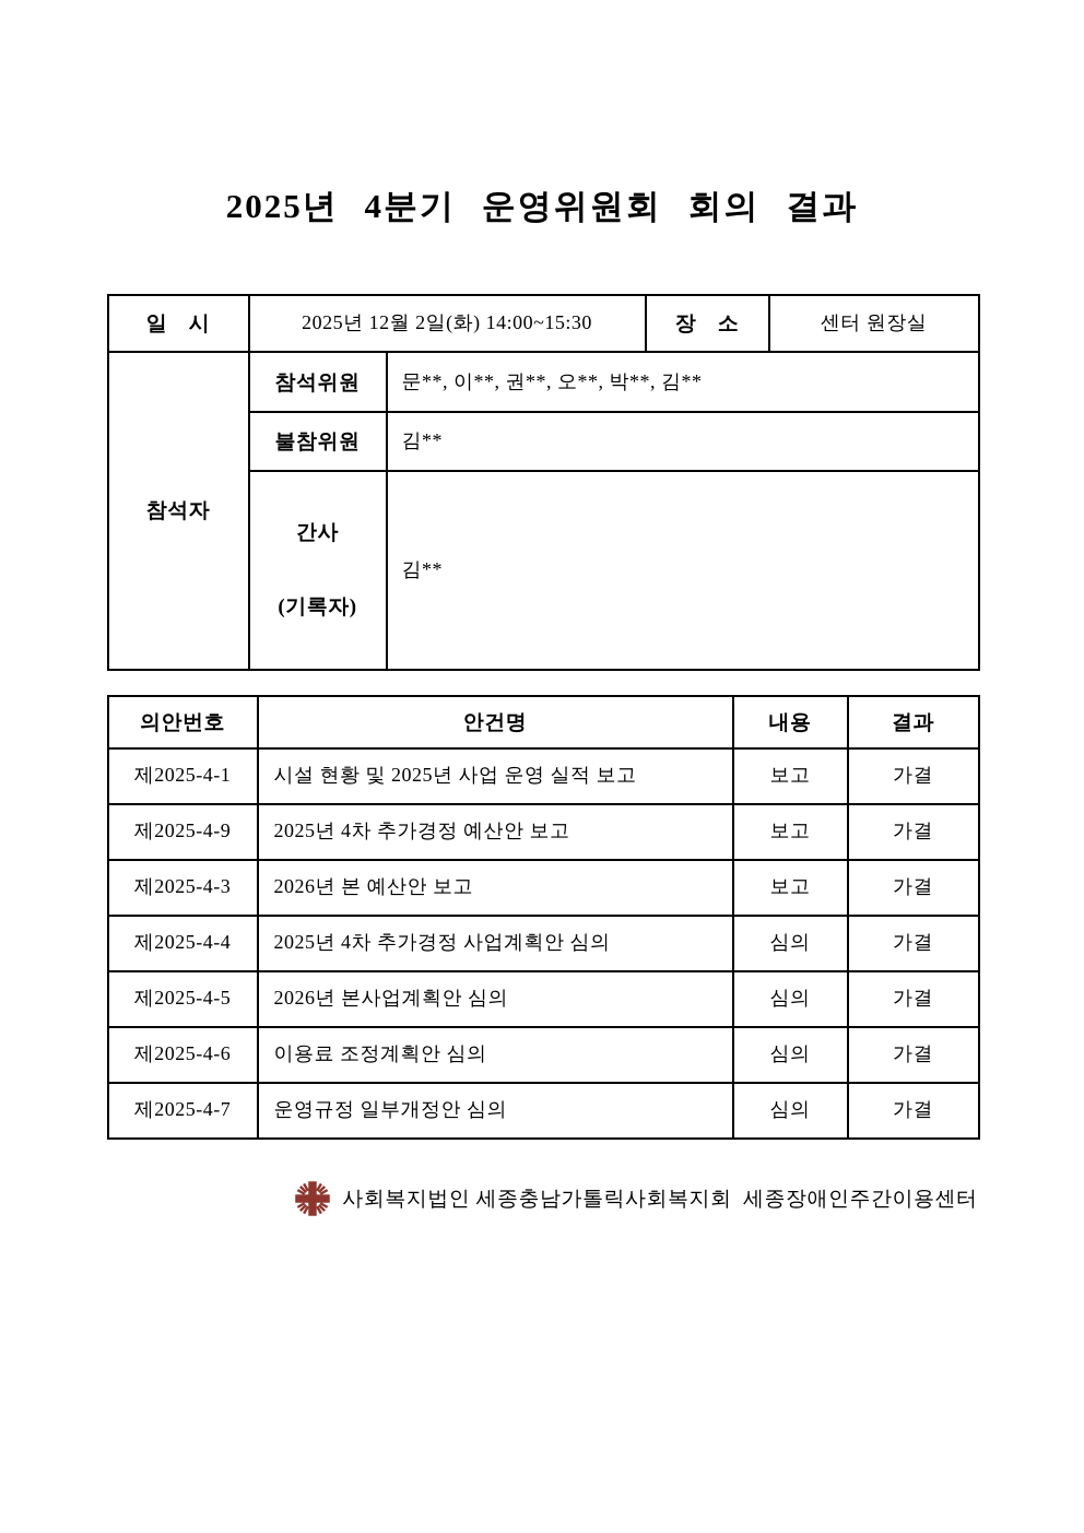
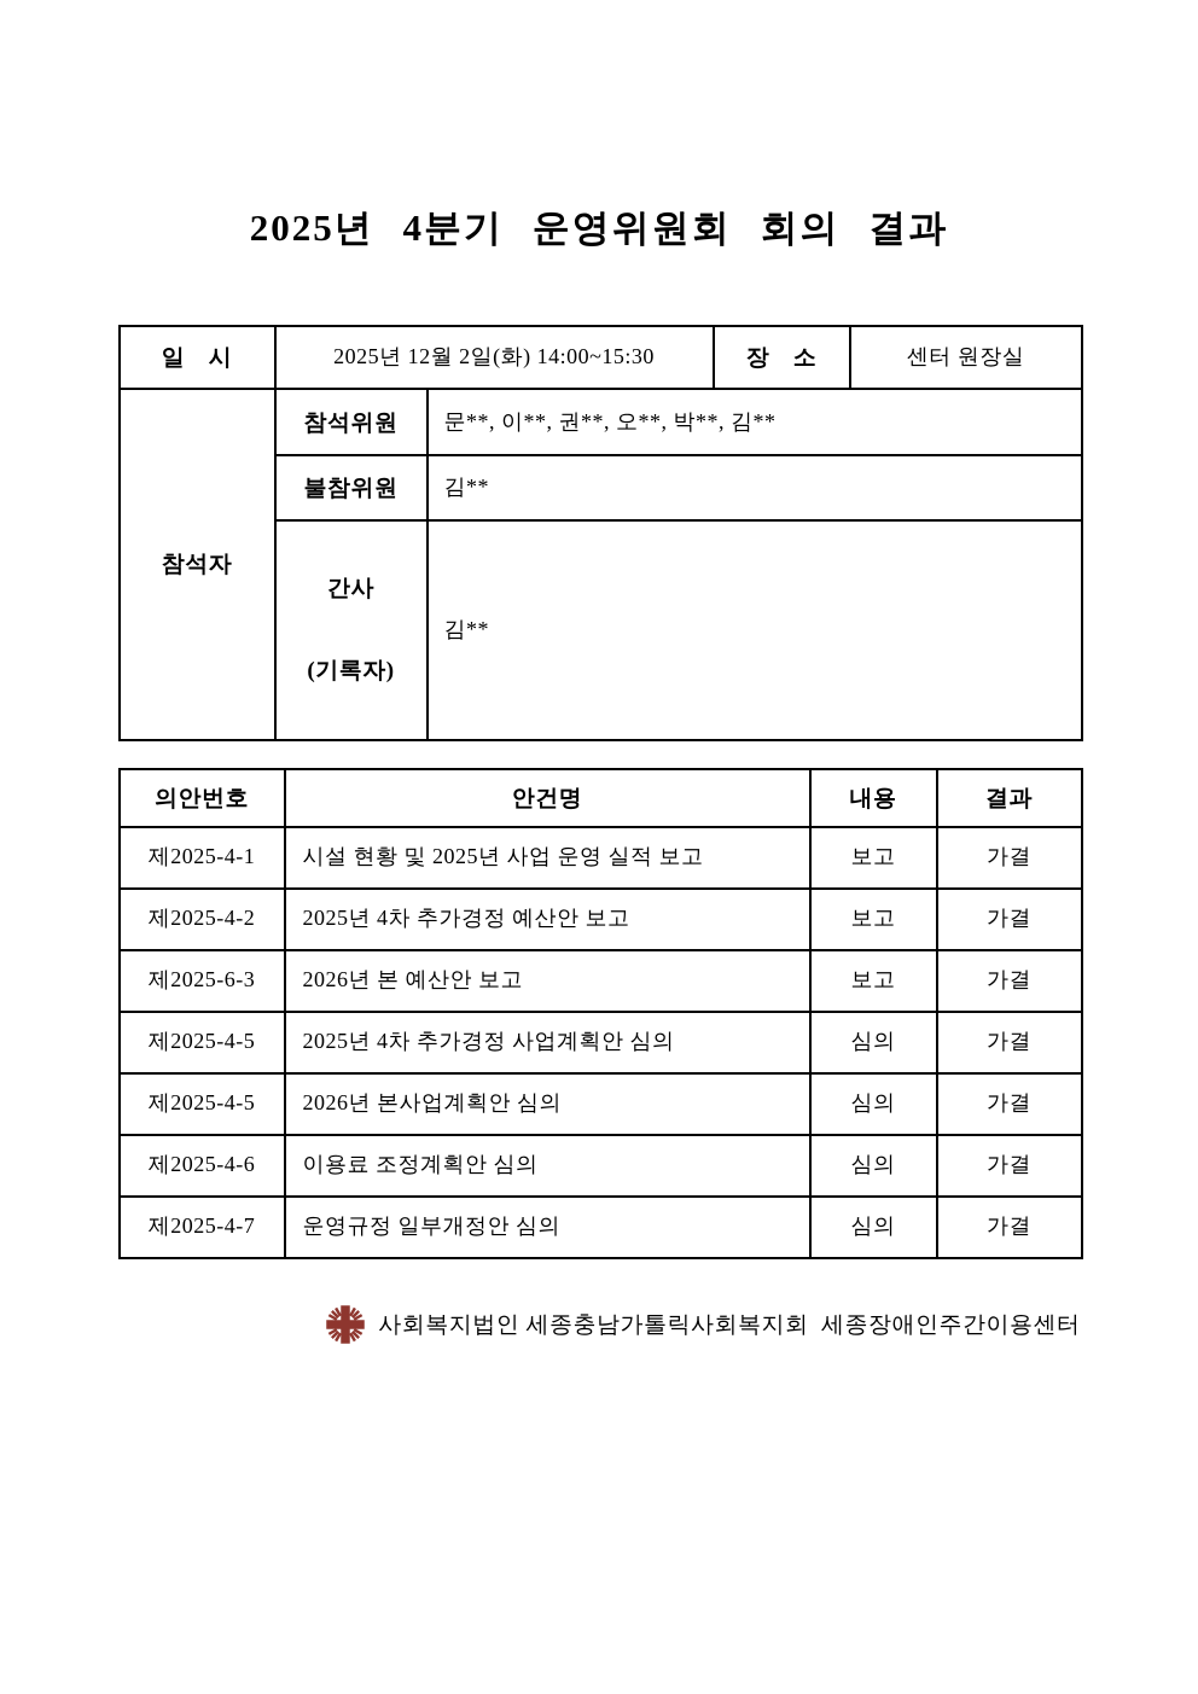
  2025년 4분기 운영위원회 회의 결과
  일 시	2025년 12월 2일(화) 14:00~15:30	장 소	센터 원장실
  참석자	참석위원	문**, 이**, 권**, 오**, 박**, 김**
  불참위원	김**
  간사 (기록자)	김**
  의안번호	안건명	내용	결과
  제2025-4-1	시설 현황 및 2025년 사업 운영 실적 보고	보고	가결
- 제2025-4-9	2025년 4차 추가경정 예산안 보고	보고	가결
+ 제2025-4-2	2025년 4차 추가경정 예산안 보고	보고	가결
- 제2025-4-3	2026년 본 예산안 보고	보고	가결
+ 제2025-6-3	2026년 본 예산안 보고	보고	가결
- 제2025-4-4	2025년 4차 추가경정 사업계획안 심의	심의	가결
+ 제2025-4-5	2025년 4차 추가경정 사업계획안 심의	심의	가결
  제2025-4-5	2026년 본사업계획안 심의	심의	가결
  제2025-4-6	이용료 조정계획안 심의	심의	가결
  제2025-4-7	운영규정 일부개정안 심의	심의	가결
  사회복지법인 세종충남가톨릭사회복지회 세종장애인주간이용센터
